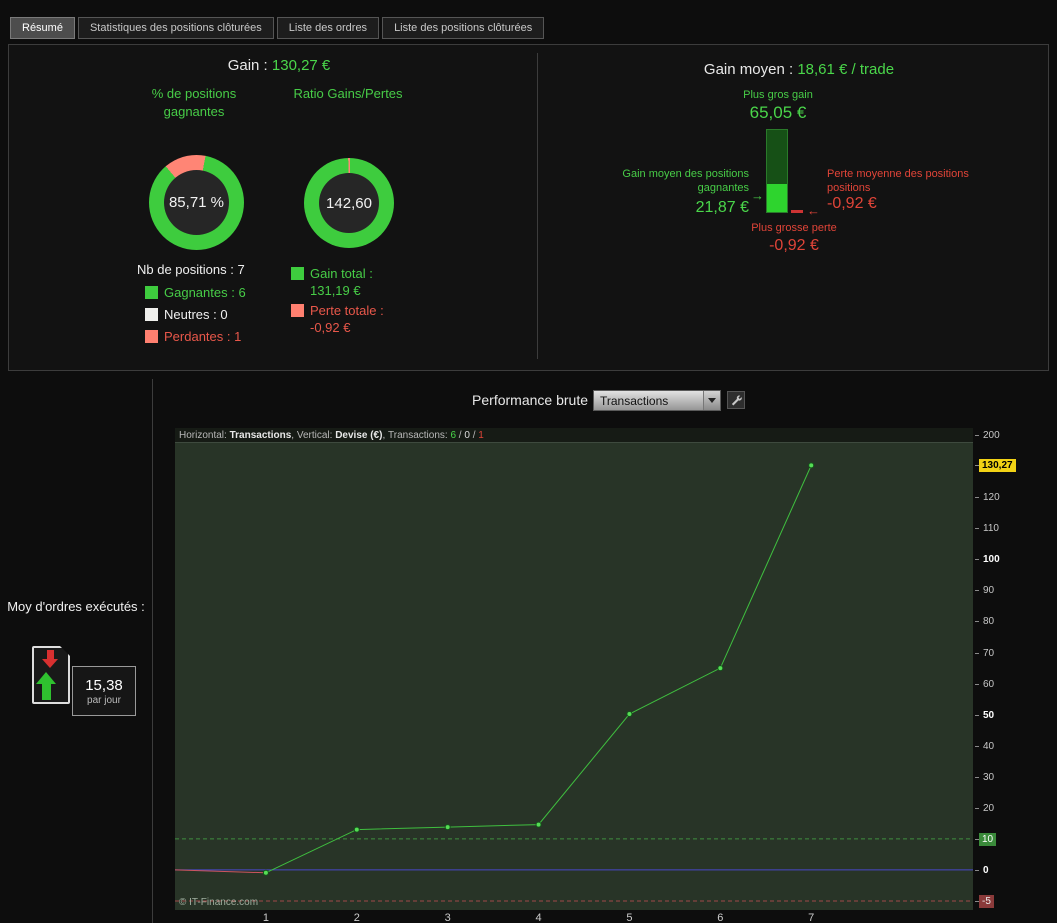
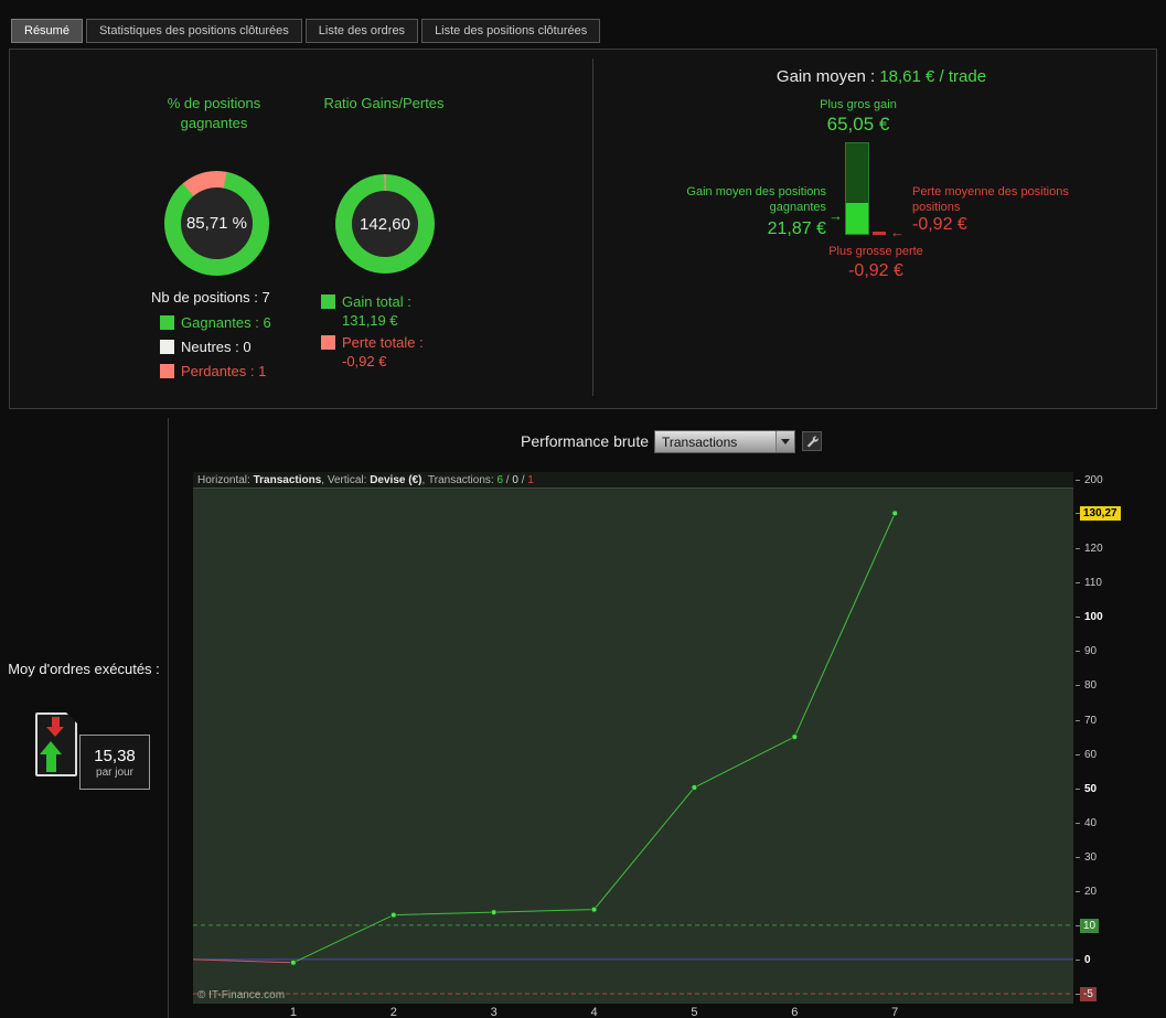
  Résumé
  Statistiques des positions clôturées
  Liste des ordres
  Liste des positions clôturées
- Gain : 130,27 €
  % de positions gagnantes
  Ratio Gains/Pertes
  85,71 %
  142,60
  Nb de positions : 7
  Gagnantes : 6
  Neutres : 0
  Perdantes : 1
  Gain total :
  131,19 €
  Perte totale :
  -0,92 €
  Gain moyen : 18,61 € / trade
  Plus gros gain
  65,05 €
  Gain moyen des positions gagnantes
  →
  21,87 €
  Perte moyenne des positions positions
  ←
  -0,92 €
  Plus grosse perte
  -0,92 €
  Moy d'ordres exécutés :
  15,38
  par jour
  Performance brute
  Transactions
  Horizontal:
  Transactions
  ,
  Vertical:
  Devise (€)
  ,
  Transactions:
  6
  /
  0
  /
  1
  © IT-Finance.com
  200
  130,27
  120
  110
  100
  90
  80
  70
  60
  50
  40
  30
  20
  10
  0
  -5
  1
  2
  3
  4
  5
  6
  7
